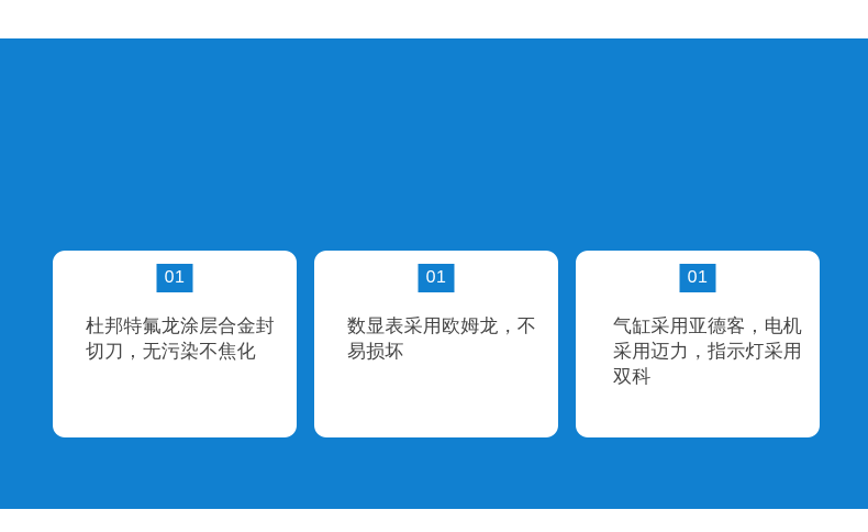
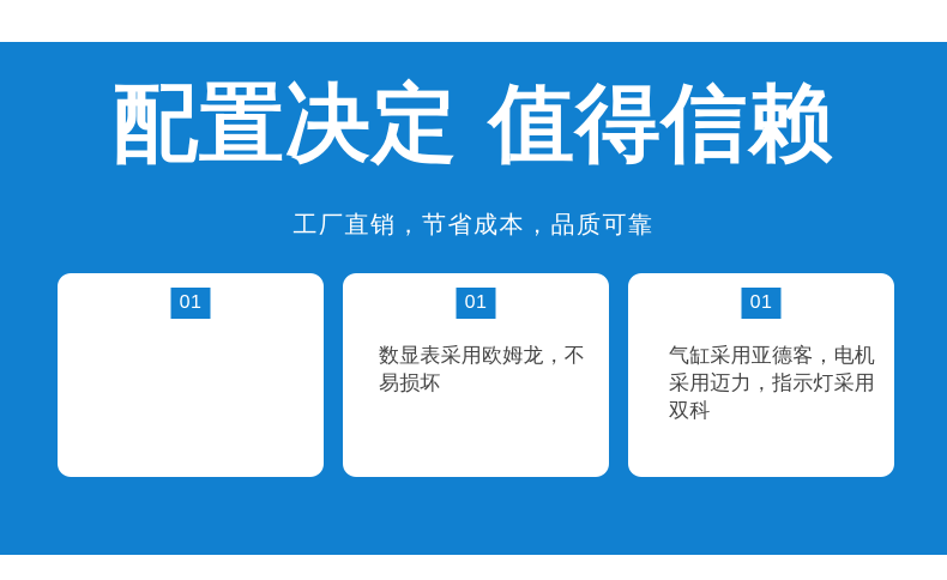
+ 配置决定 值得信赖
+ 工厂直销，节省成本，品质可靠
  01
- 杜邦特氟龙涂层合金封切刀，无污染不焦化
  01
  数显表采用欧姆龙，不易损坏
  01
  气缸采用亚德客，电机采用迈力，指示灯采用双科
